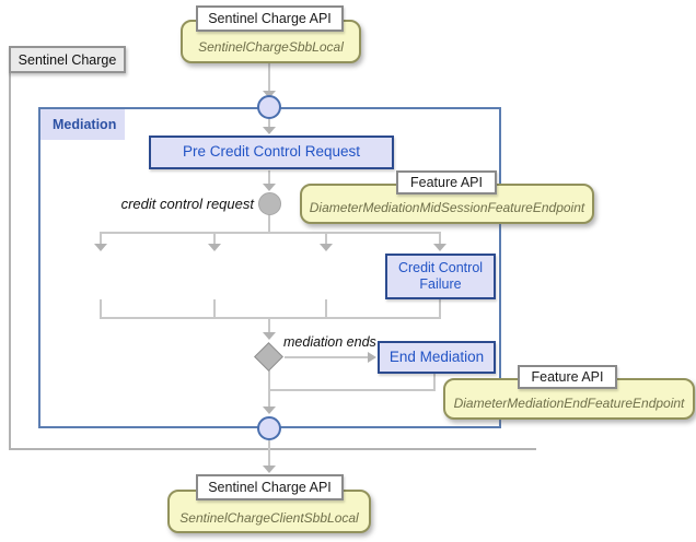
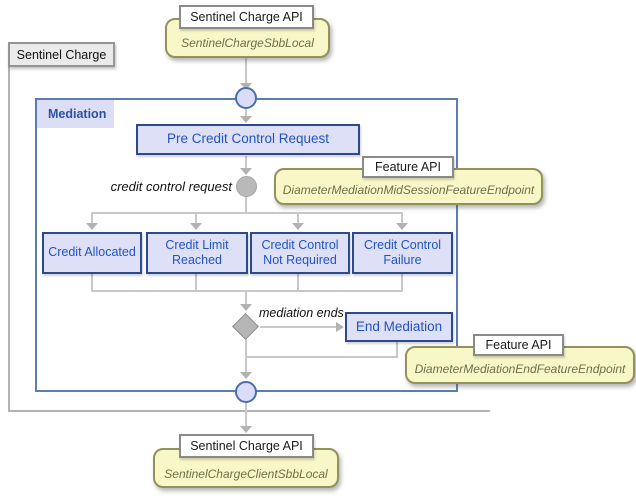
  Sentinel Charge
  SentinelChargeSbbLocal
  Sentinel Charge API
  Mediation
  Pre Credit Control Request
  credit control request
  DiameterMediationMidSessionFeatureEndpoint
  Feature API
+ Credit Allocated
+ Credit Limit Reached
+ Credit Control Not Required
  Credit Control Failure
  mediation ends
  End Mediation
  DiameterMediationEndFeatureEndpoint
  Feature API
  SentinelChargeClientSbbLocal
  Sentinel Charge API
